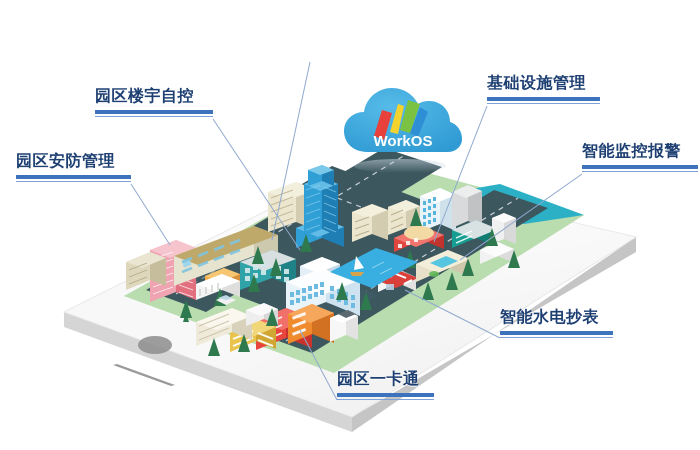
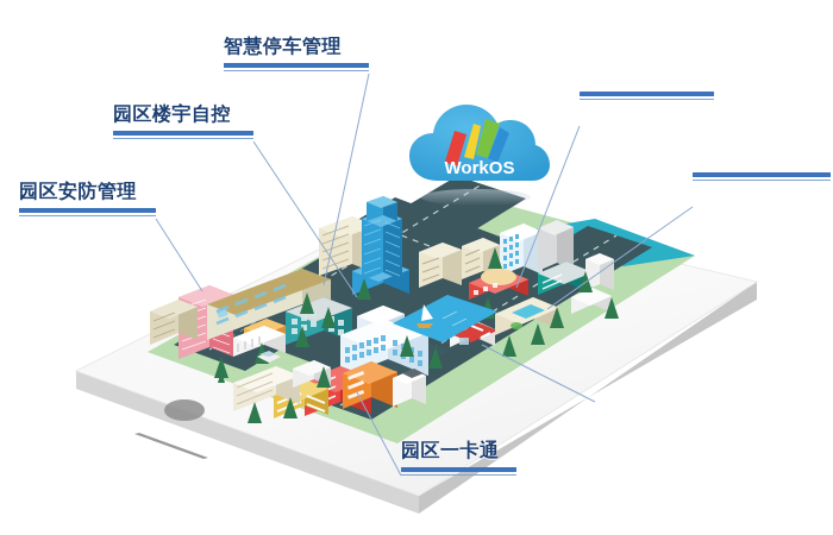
  WorkOS
+ 智慧停车管理
  园区楼宇自控
  园区安防管理
- 基础设施管理
- 智能监控报警
- 智能水电抄表
  园区一卡通
